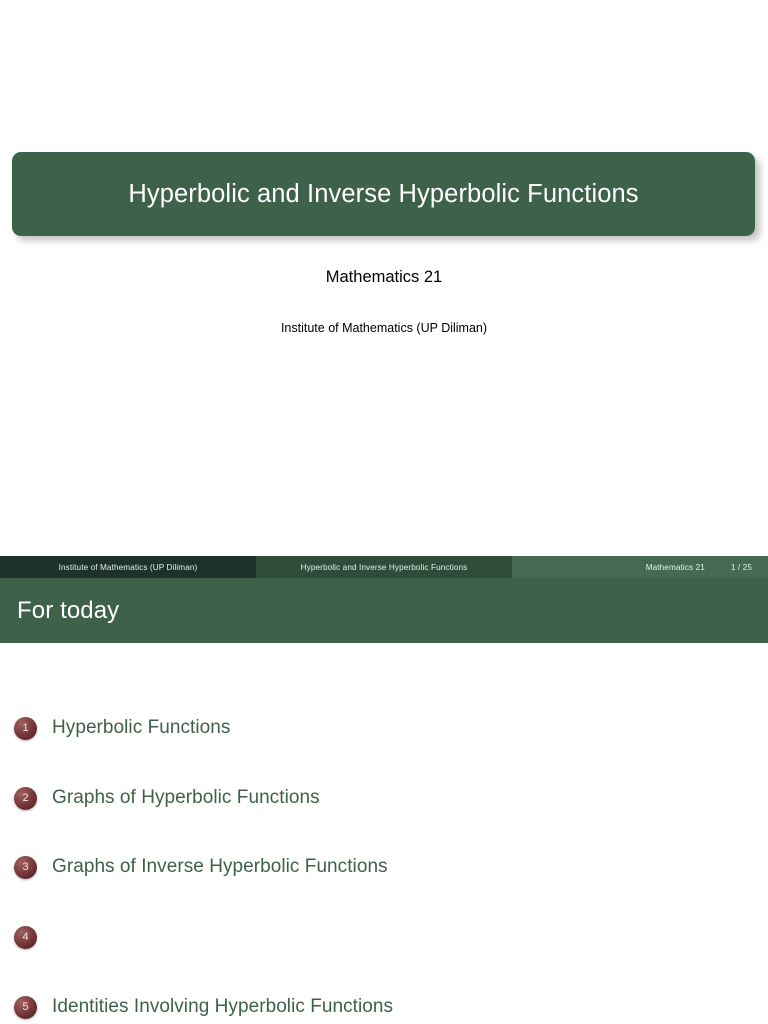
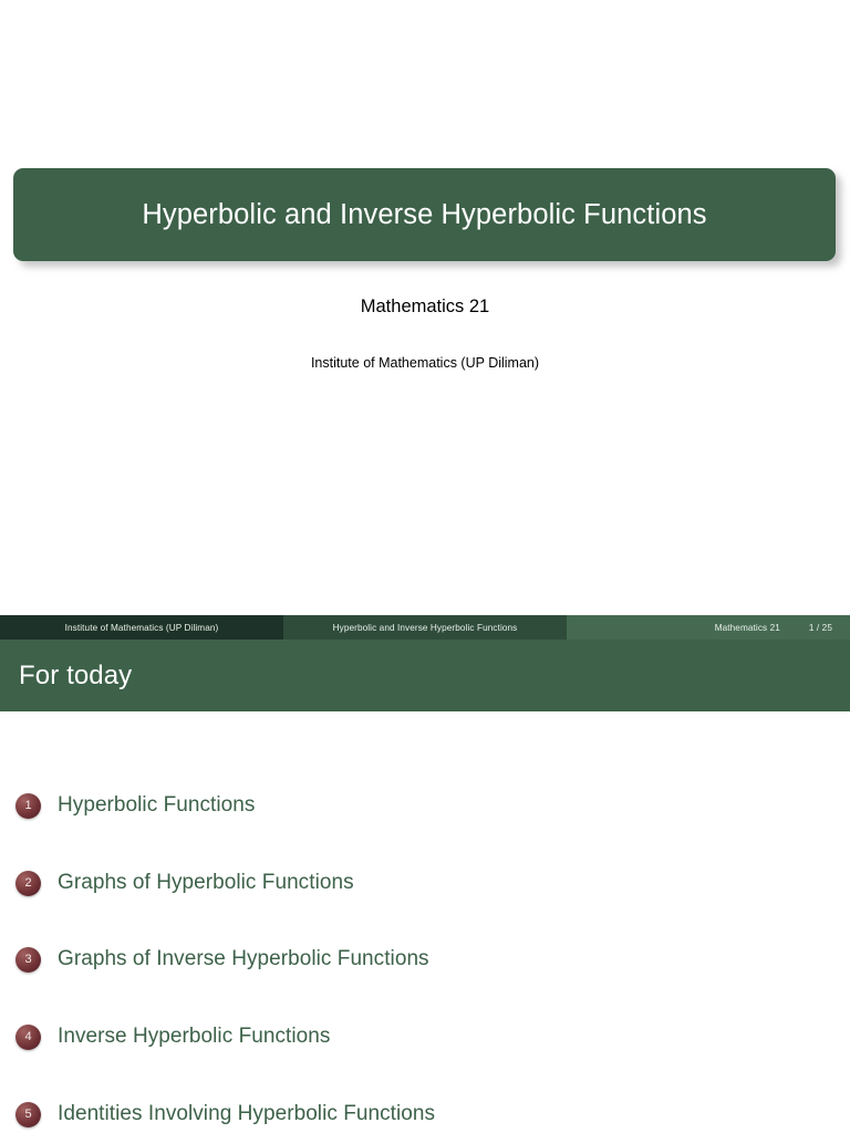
  Hyperbolic and Inverse Hyperbolic Functions
  Mathematics 21
  Institute of Mathematics (UP Diliman)
  Institute of Mathematics (UP Diliman)
  Hyperbolic and Inverse Hyperbolic Functions
  Mathematics 21
  1 / 25
  For today
  1
  Hyperbolic Functions
  2
  Graphs of Hyperbolic Functions
  3
  Graphs of Inverse Hyperbolic Functions
  4
+ Inverse Hyperbolic Functions
  5
  Identities Involving Hyperbolic Functions
